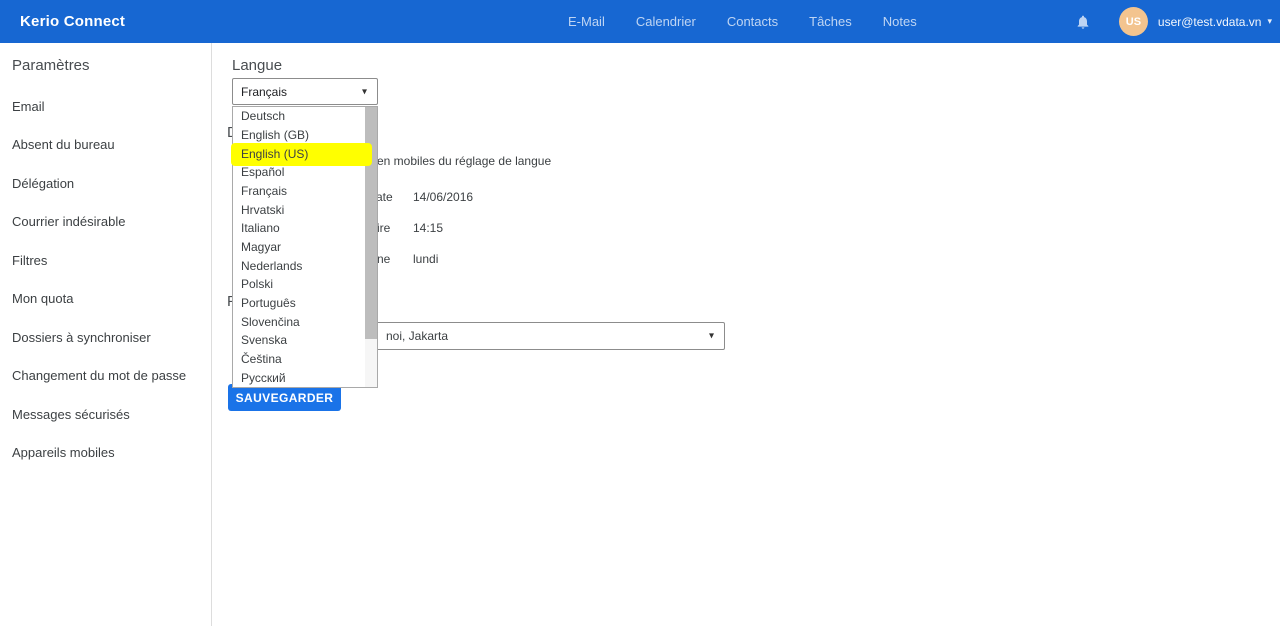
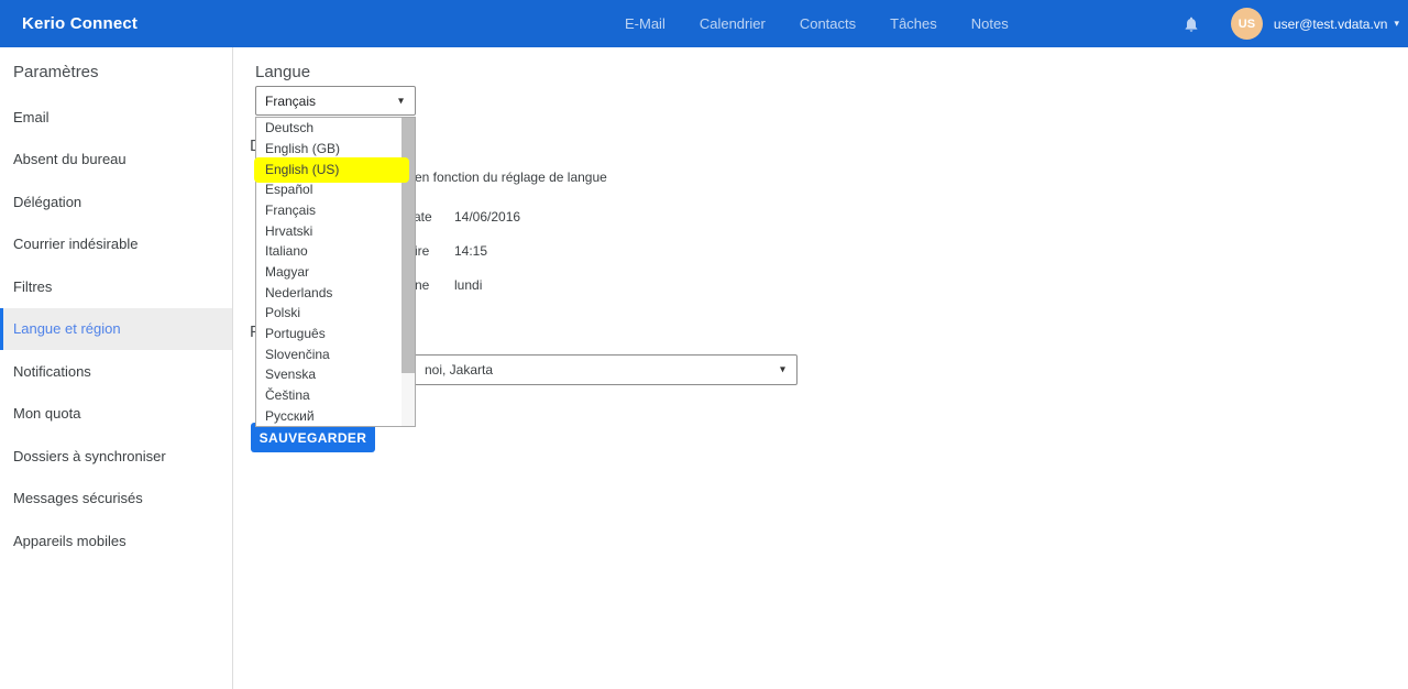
  Kerio Connect
  E-Mail
  Calendrier
  Contacts
  Tâches
  Notes
  US
  user@test.vdata.vn
  ▾
  Paramètres
  Email
  Absent du bureau
  Délégation
  Courrier indésirable
  Filtres
+ Langue et région
+ Notifications
  Mon quota
  Dossiers à synchroniser
- Changement du mot de passe
  Messages sécurisés
  Appareils mobiles
  Langue
  Français
  ▾
- en mobiles du réglage de langue
+ en fonction du réglage de langue
  ate
  14/06/2016
  ire
  14:15
  ne
  lundi
  noi, Jakarta
  ▾
  SAUVEGARDER
  Deutsch
  English (GB)
  English (US)
  Español
  Français
  Hrvatski
  Italiano
  Magyar
  Nederlands
  Polski
  Português
  Slovenčina
  Svenska
  Čeština
  Русский
